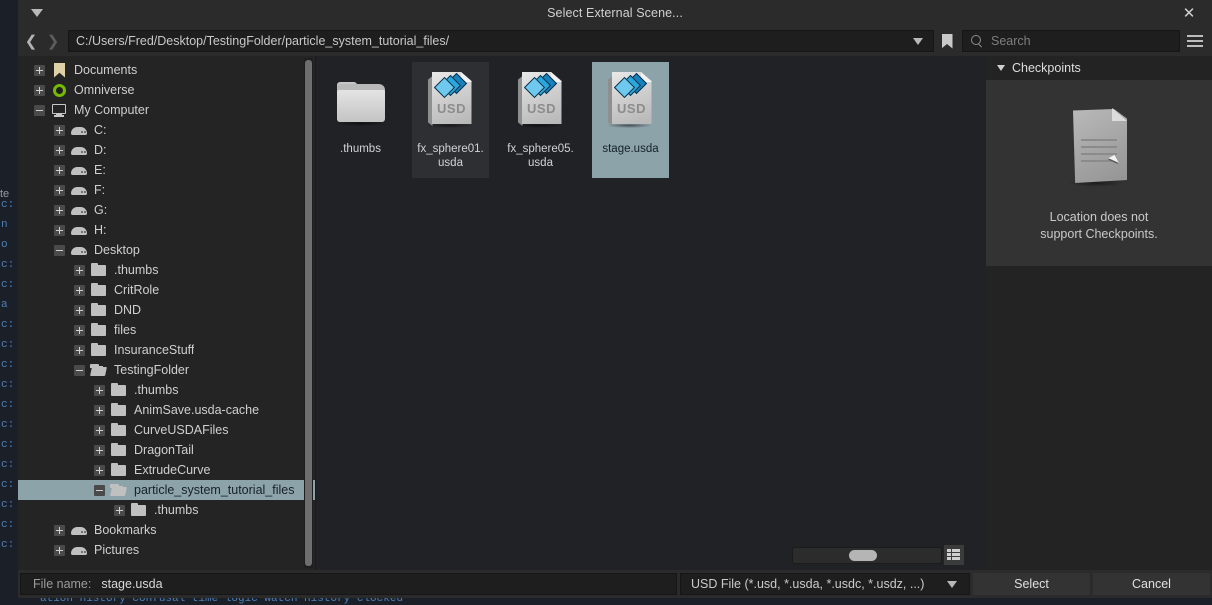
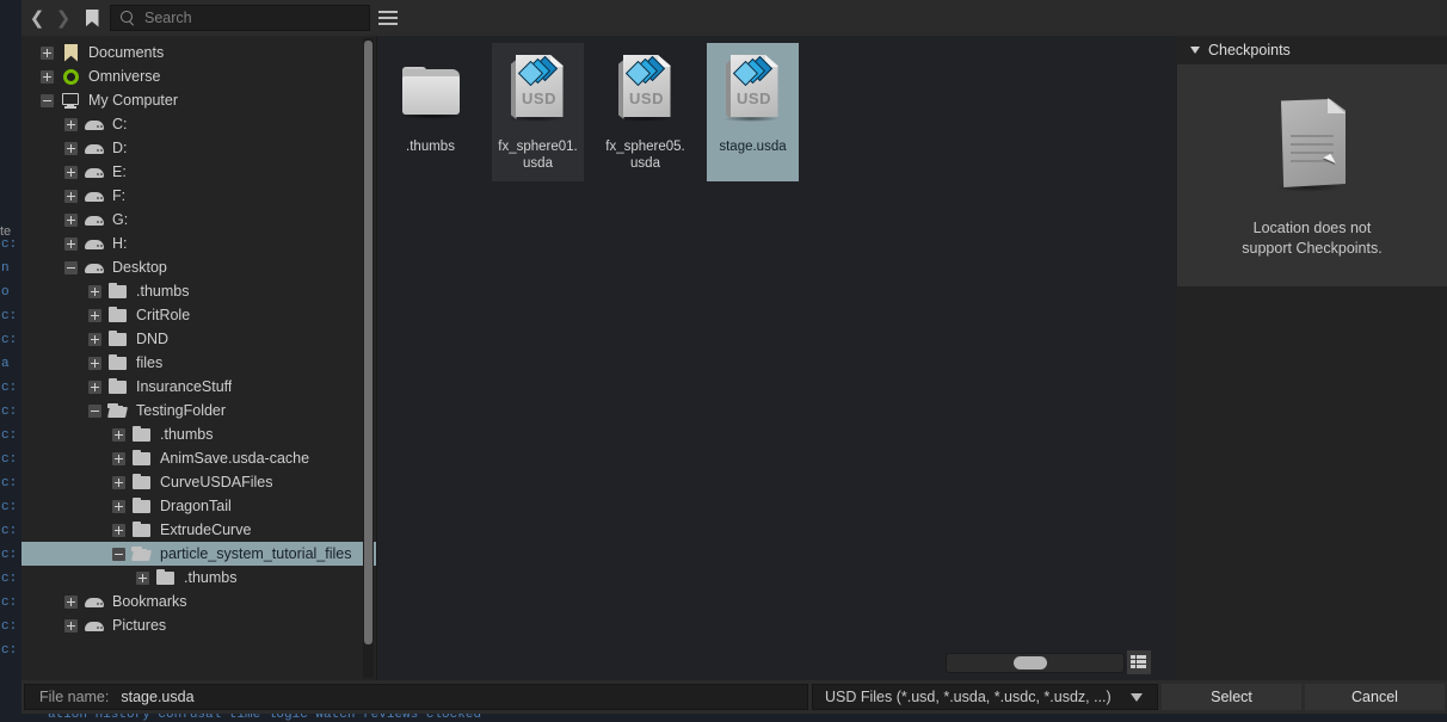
  te
  c:
  n
  o
  c:
  c:
  a
  c:
  c:
  c:
  c:
  c:
  c:
  c:
  c:
  c:
  c:
  c:
  c:
- ation history confusal time logic watch history clocked
+ ation history confusal time logic watch reviews clocked
- Select External Scene...
- ✕
  ❮
  ❯
- C:/Users/Fred/Desktop/TestingFolder/particle_system_tutorial_files/
  Search
  Documents
  Omniverse
  My Computer
  C:
  D:
  E:
  F:
  G:
  H:
  Desktop
  .thumbs
  CritRole
  DND
  files
  InsuranceStuff
  TestingFolder
  .thumbs
  AnimSave.usda-cache
  CurveUSDAFiles
  DragonTail
  ExtrudeCurve
  particle_system_tutorial_files
  .thumbs
  Bookmarks
  Pictures
  .thumbs
  USD
  fx_sphere01.usda
  USD
  fx_sphere05.usda
  USD
  stage.usda
  Checkpoints
  Location does not
  support Checkpoints.
  File name:
  stage.usda
- USD File (*.usd, *.usda, *.usdc, *.usdz, ...)
+ USD Files (*.usd, *.usda, *.usdc, *.usdz, ...)
  Select
  Cancel
